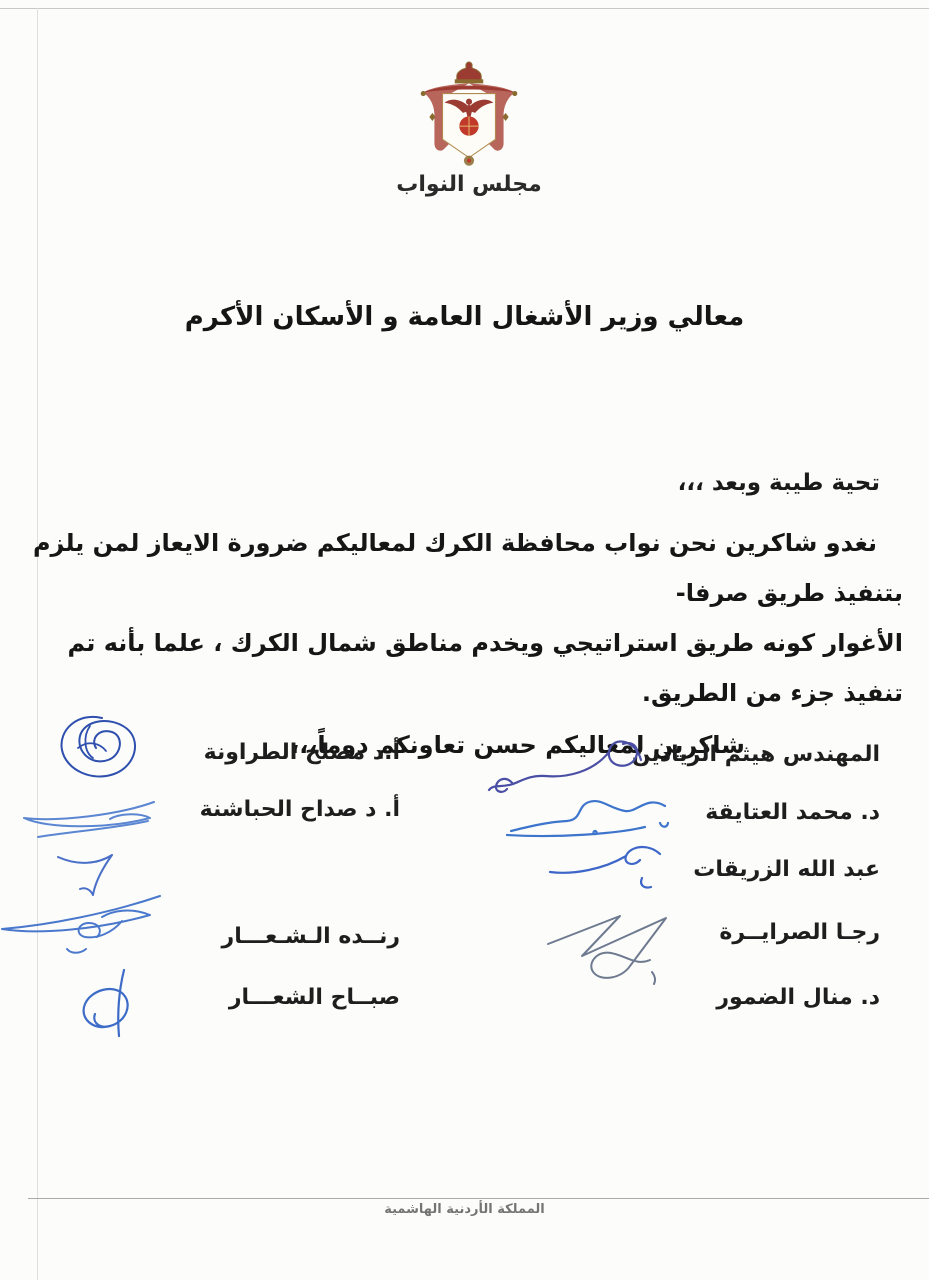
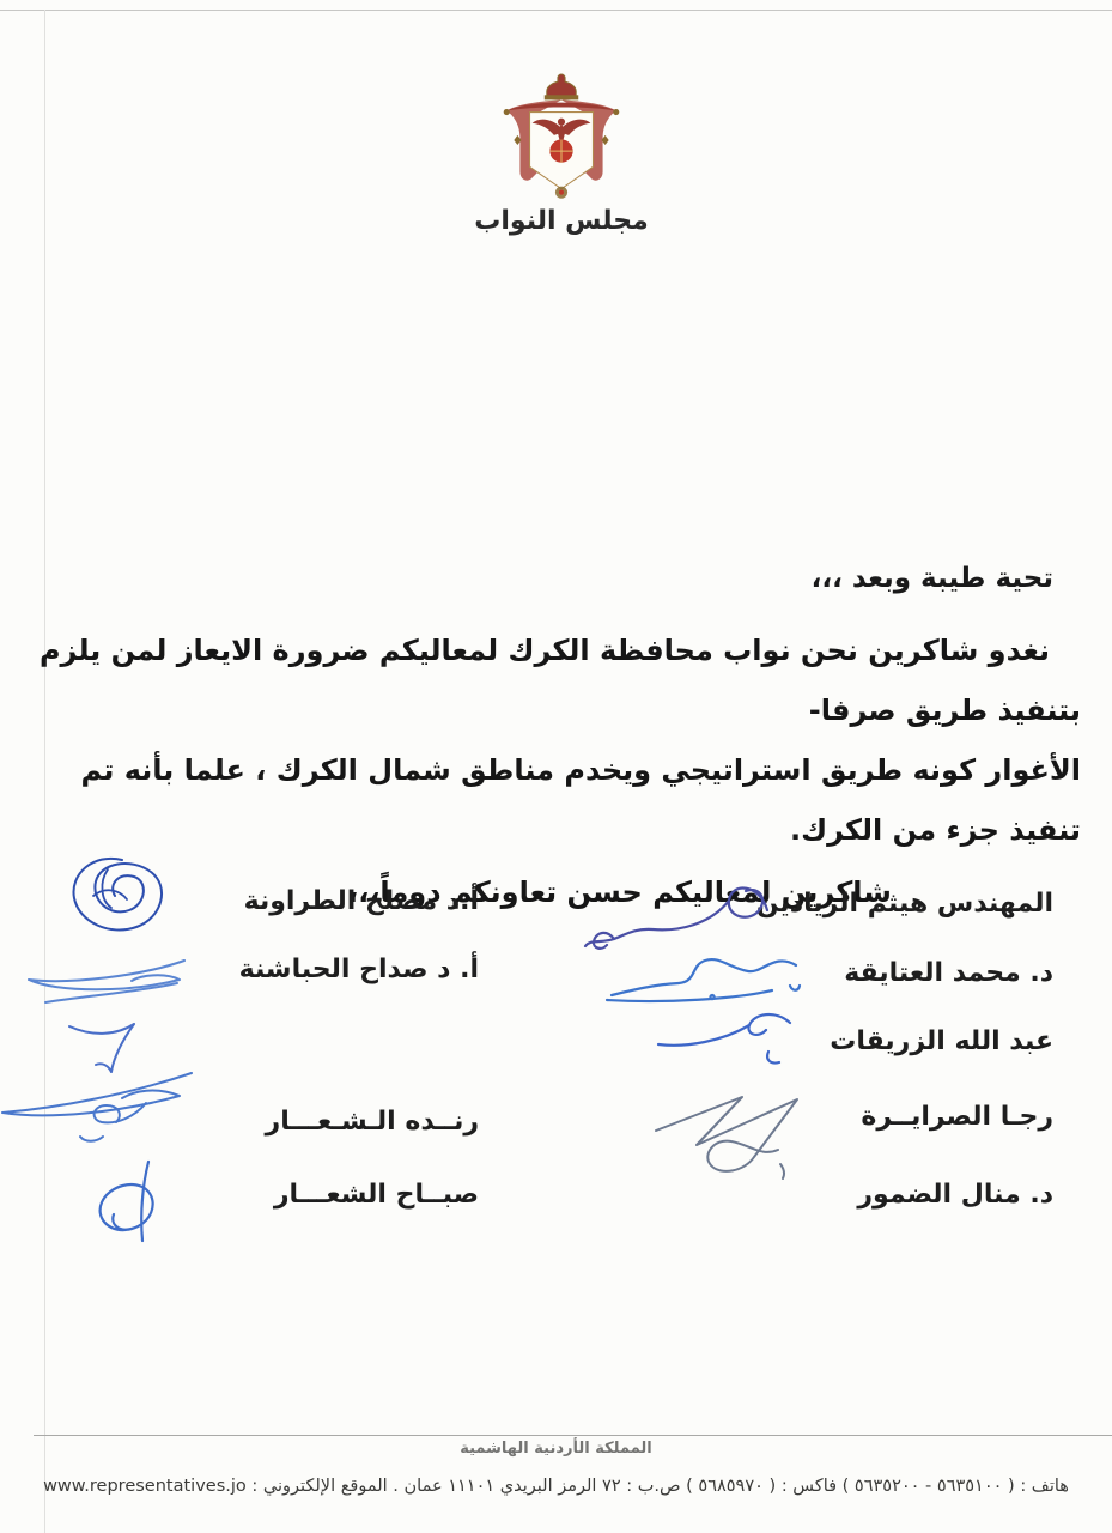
  مجلس النواب
- معالي وزير الأشغال العامة و الأسكان الأكرم
  تحية طيبة وبعد ،،،
  نغدو شاكرين نحن نواب محافظة الكرك لمعاليكم ضرورة الايعاز لمن يلزم بتنفيذ طريق صرفا-
- الأغوار كونه طريق استراتيجي ويخدم مناطق شمال الكرك ، علما بأنه تم تنفيذ جزء من الطريق.
+ الأغوار كونه طريق استراتيجي ويخدم مناطق شمال الكرك ، علما بأنه تم تنفيذ جزء من الكرك.
  شاكرين لماليكم حسن تعاونكم دوماً،،،
  المهندس هيثم الزيادين
  د. محمد العتايقة
  عبد الله الزريقات
  رجـا الصرايــرة
  د. منال الضمور
  أ.د مصلح الطراونة
  أ. د صداح الحباشنة
  رنــده الـشـعـــار
  صبــاح الشعـــار
  المملكة الأردنية الهاشمية
+ هاتف : ( ٥٦٣٥١٠٠ - ٥٦٣٥٢٠٠ ) فاكس : ( ٥٦٨٥٩٧٠ ) ص.ب : ٧٢ الرمز البريدي ١١١٠١ عمان . الموقع الإلكتروني : www.representatives.jo
